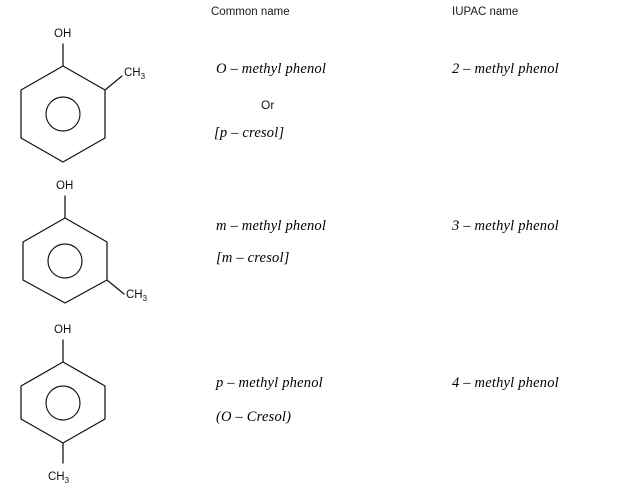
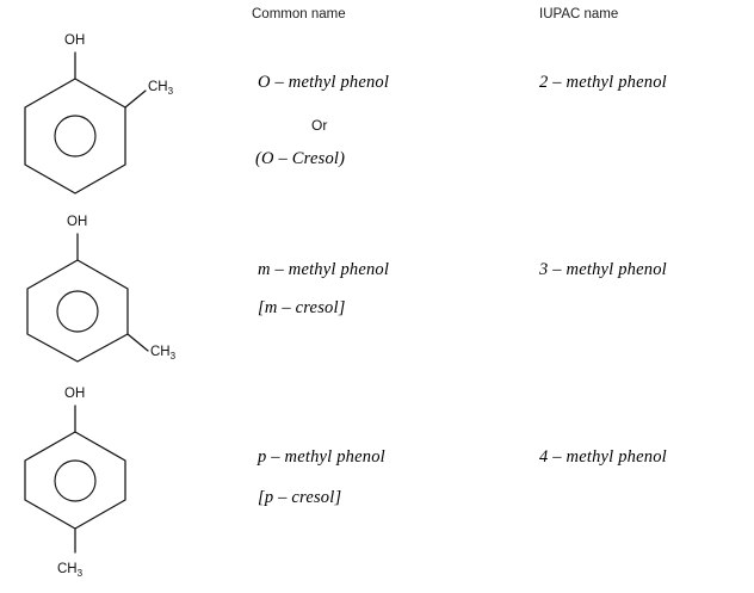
  Common name
  IUPAC name
  OH
  CH3
  O – methyl phenol
  Or
- [p – cresol]
+ (O – Cresol)
  2 – methyl phenol
  OH
  CH3
  m – methyl phenol
  [m – cresol]
  3 – methyl phenol
  OH
  CH3
  p – methyl phenol
- (O – Cresol)
+ [p – cresol]
  4 – methyl phenol
